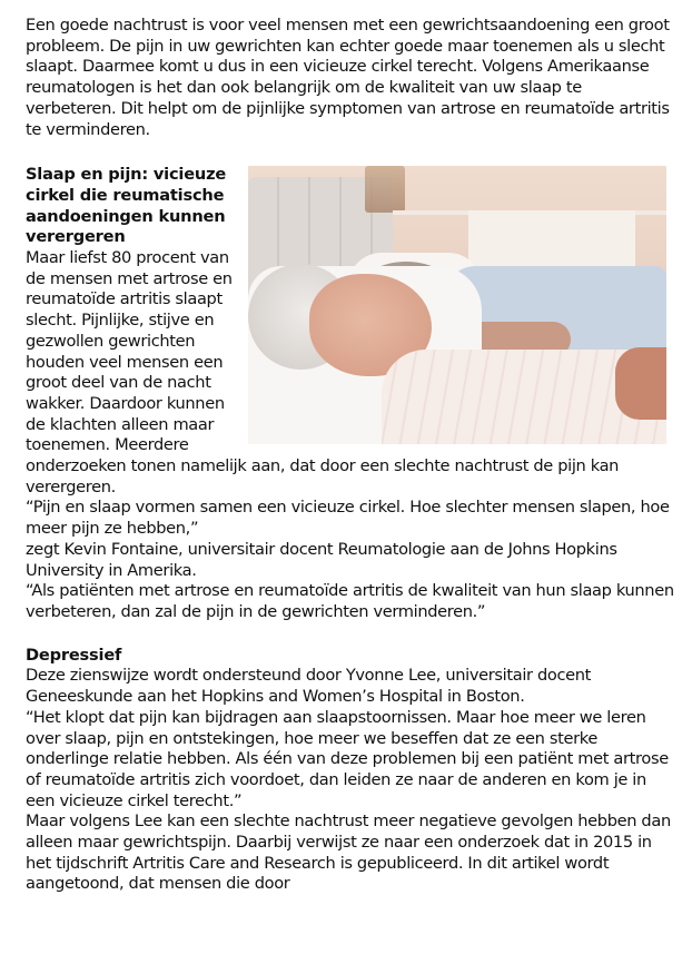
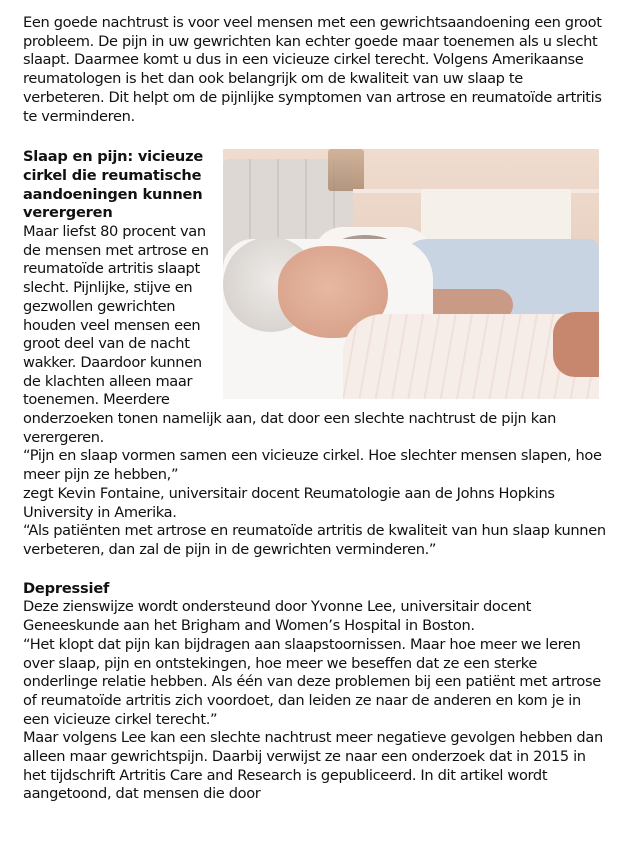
  Een goede nachtrust is voor veel mensen met een gewrichtsaandoening een groot probleem. De pijn in uw gewrichten kan echter goede maar toenemen als u slecht slaapt. Daarmee komt u dus in een vicieuze cirkel terecht. Volgens Amerikaanse reumatologen is het dan ook belangrijk om de kwaliteit van uw slaap te verbeteren. Dit helpt om de pijnlijke symptomen van artrose en reumatoïde artritis te verminderen.
  Slaap en pijn: vicieuze cirkel die reumatische aandoeningen kunnen verergeren
  Maar liefst 80 procent van de mensen met artrose en reumatoïde artritis slaapt slecht. Pijnlijke, stijve en gezwollen gewrichten houden veel mensen een groot deel van de nacht wakker. Daardoor kunnen de klachten alleen maar toenemen. Meerdere onderzoeken tonen namelijk aan, dat door een slechte nachtrust de pijn kan verergeren.
  “Pijn en slaap vormen samen een vicieuze cirkel. Hoe slechter mensen slapen, hoe meer pijn ze hebben,”
  zegt Kevin Fontaine, universitair docent Reumatologie aan de Johns Hopkins University in Amerika.
  “Als patiënten met artrose en reumatoïde artritis de kwaliteit van hun slaap kunnen verbeteren, dan zal de pijn in de gewrichten verminderen.”
  Depressief
- Deze zienswijze wordt ondersteund door Yvonne Lee, universitair docent Geneeskunde aan het Hopkins and Women’s Hospital in Boston.
+ Deze zienswijze wordt ondersteund door Yvonne Lee, universitair docent Geneeskunde aan het Brigham and Women’s Hospital in Boston.
  “Het klopt dat pijn kan bijdragen aan slaapstoornissen. Maar hoe meer we leren over slaap, pijn en ontstekingen, hoe meer we beseffen dat ze een sterke onderlinge relatie hebben. Als één van deze problemen bij een patiënt met artrose of reumatoïde artritis zich voordoet, dan leiden ze naar de anderen en kom je in een vicieuze cirkel terecht.”
  Maar volgens Lee kan een slechte nachtrust meer negatieve gevolgen hebben dan alleen maar gewrichtspijn. Daarbij verwijst ze naar een onderzoek dat in 2015 in het tijdschrift Artritis Care and Research is gepubliceerd. In dit artikel wordt aangetoond, dat mensen die door
